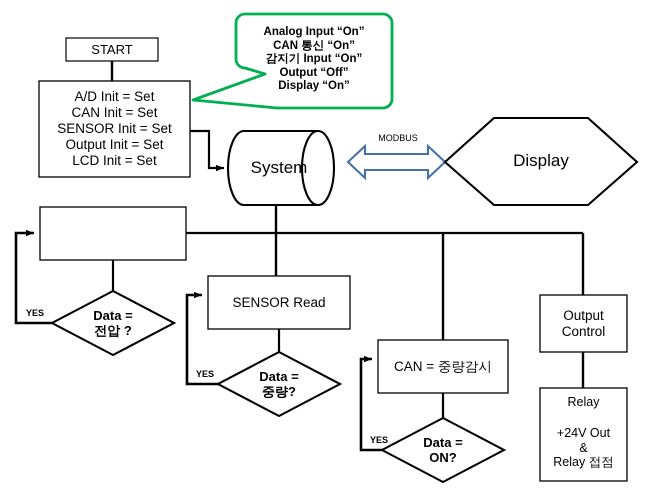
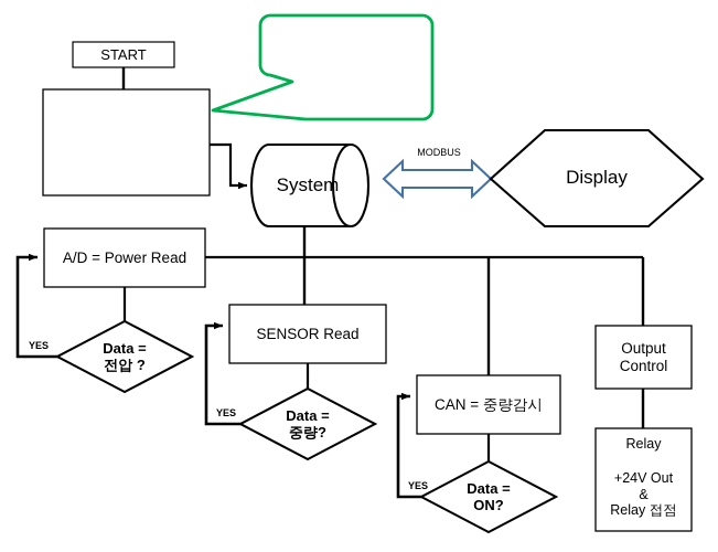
  START
- A/D Init = Set
- CAN Init = Set
- SENSOR Init = Set
- Output Init = Set
- LCD Init = Set
- Analog Input “On”
- CAN 통신 “On”
- 감지기 Input “On”
- Output “Off”
- Display “On”
  System
  Display
  MODBUS
+ A/D = Power Read
  Data =
  전압 ?
  YES
  SENSOR Read
  Data =
  중량?
  YES
  CAN = 중량감시
  Data =
  ON?
  YES
  Output
  Control
  Relay
  +24V Out
  &
  Relay 접점
